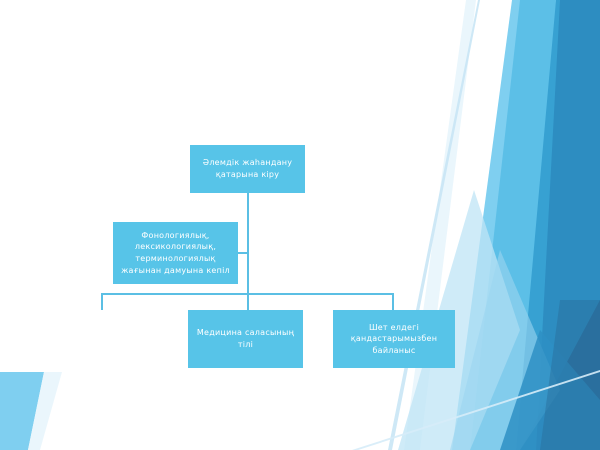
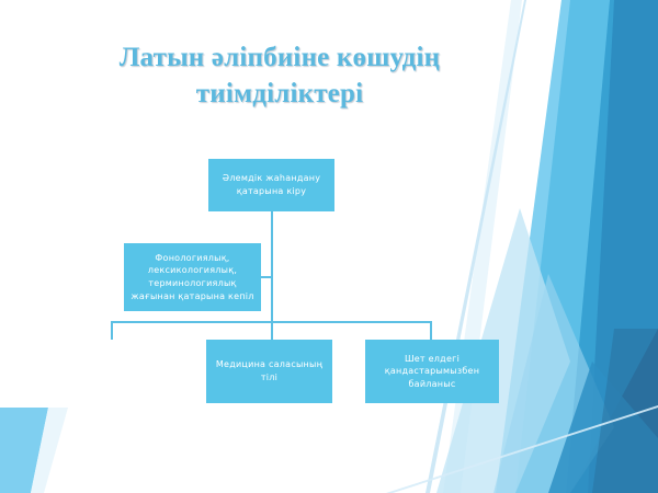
+ Латын әліпбиіне көшудің тиімділіктері
  Әлемдік жаһандану қатарына кіру
- Фонологиялық, лексикологиялық, терминологиялық жағынан дамуына кепіл
+ Фонологиялық, лексикологиялық, терминологиялық жағынан қатарына кепіл
  Медицина саласының тілі
  Шет елдегі қандастарымызбен байланыс
